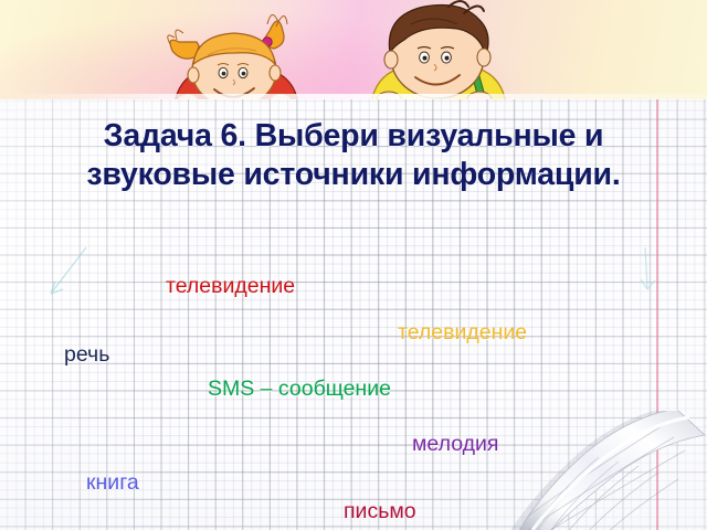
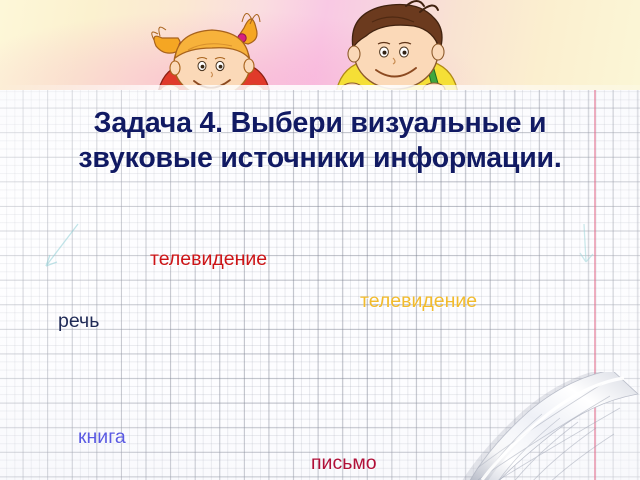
- Задача 6. Выбери визуальные и звуковые источники информации.
+ Задача 4. Выбери визуальные и звуковые источники информации.
  телевидение
  телевидение
  речь
- SMS – сообщение
- мелодия
  книга
  письмо
